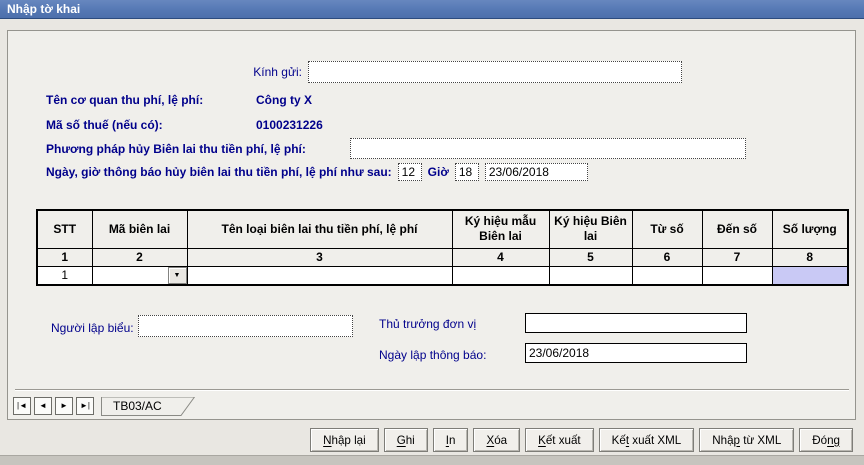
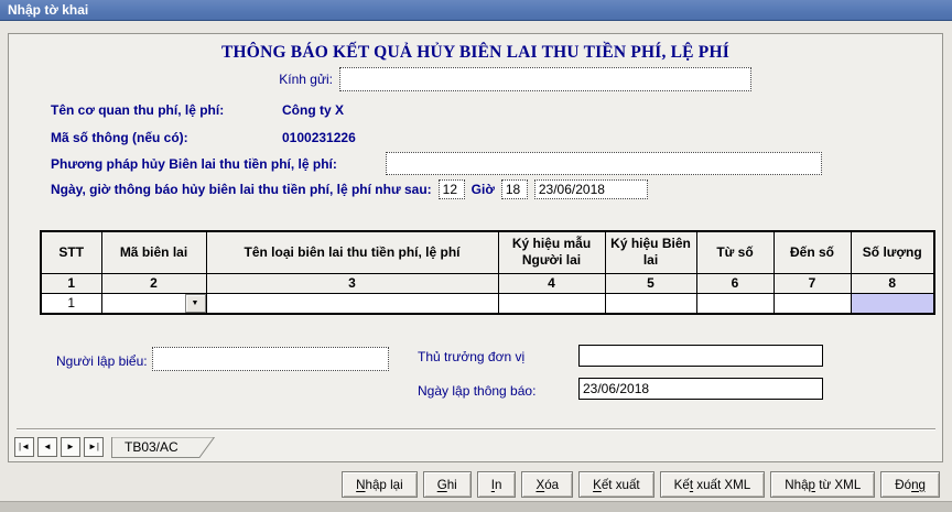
  Nhập tờ khai
+ THÔNG BÁO KẾT QUẢ HỦY BIÊN LAI THU TIỀN PHÍ, LỆ PHÍ
  Kính gửi:
  Tên cơ quan thu phí, lệ phí:
  Công ty X
- Mã số thuế (nếu có):
+ Mã số thông (nếu có):
  0100231226
  Phương pháp hủy Biên lai thu tiền phí, lệ phí:
  Ngày, giờ thông báo hủy biên lai thu tiền phí, lệ phí như sau:
  12
  Giờ
  18
  23/06/2018
- STT	Mã biên lai	Tên loại biên lai thu tiền phí, lệ phí	Ký hiệu mẫu Biên lai	Ký hiệu Biên lai	Từ số	Đến số	Số lượng
+ STT	Mã biên lai	Tên loại biên lai thu tiền phí, lệ phí	Ký hiệu mẫu Người lai	Ký hiệu Biên lai	Từ số	Đến số	Số lượng
  1	2	3	4	5	6	7	8
  Người lập biểu:
  Thủ trưởng đơn vị
  Ngày lập thông báo:
  23/06/2018
  |◄
  ◄
  ►
  ►|
  TB03/AC
  Nhập lại
  Ghi
  In
  Xóa
  Kết xuất
  Kết xuất XML
  Nhập từ XML
  Đóng
